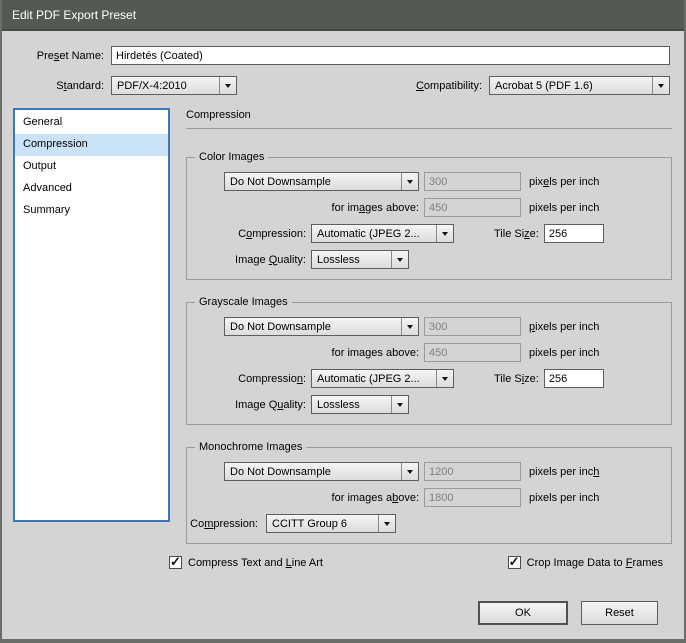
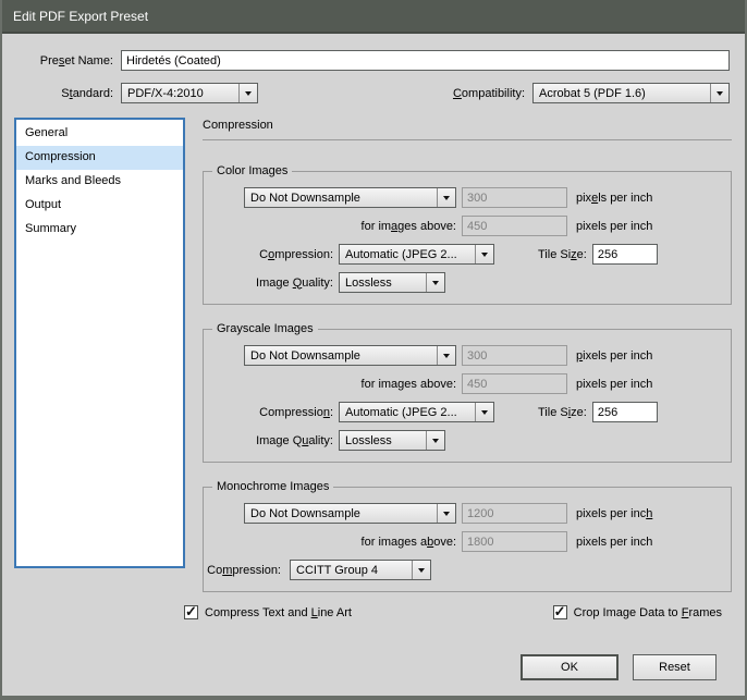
  Edit PDF Export Preset
  Preset Name:
  Hirdetés (Coated)
  Standard:
  PDF/X-4:2010
  Compatibility:
  Acrobat 5 (PDF 1.6)
  General
  Compression
+ Marks and Bleeds
  Output
- Advanced
  Summary
  Compression
  Color Images
  Do Not Downsample
  300
  pixels per inch
  for images above:
  450
  pixels per inch
  Compression:
  Automatic (JPEG 2...
  Tile Size:
  256
  Image Quality:
  Lossless
  Grayscale Images
  Do Not Downsample
  300
  pixels per inch
  for images above:
  450
  pixels per inch
  Compression:
  Automatic (JPEG 2...
  Tile Size:
  256
  Image Quality:
  Lossless
  Monochrome Images
  Do Not Downsample
  1200
  pixels per inch
  for images above:
  1800
  pixels per inch
  Compression:
- CCITT Group 6
+ CCITT Group 4
  Compress Text and Line Art
  Crop Image Data to Frames
  OK
  Reset
